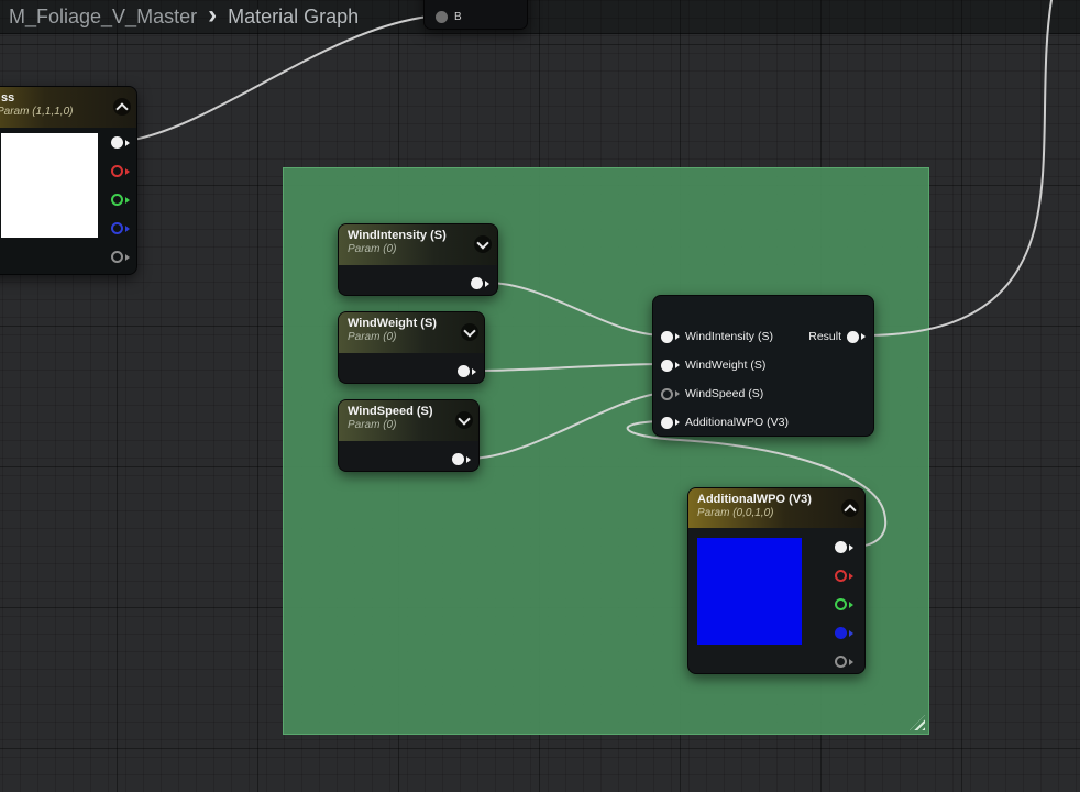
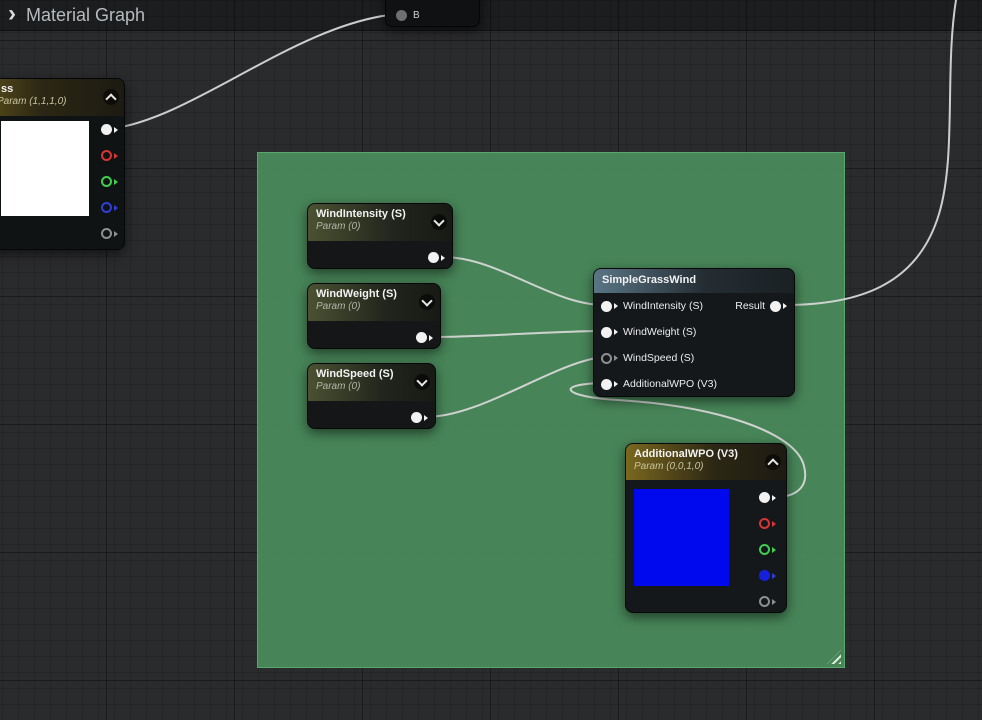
  B
  ss
  Param (1,1,1,0)
  WindIntensity (S)
  Param (0)
  WindWeight (S)
  Param (0)
  WindSpeed (S)
  Param (0)
+ SimpleGrassWind
  WindIntensity (S)
  Result
  WindWeight (S)
  WindSpeed (S)
  AdditionalWPO (V3)
  AdditionalWPO (V3)
  Param (0,0,1,0)
- M_Foliage_V_Master
  ›
  Material Graph
